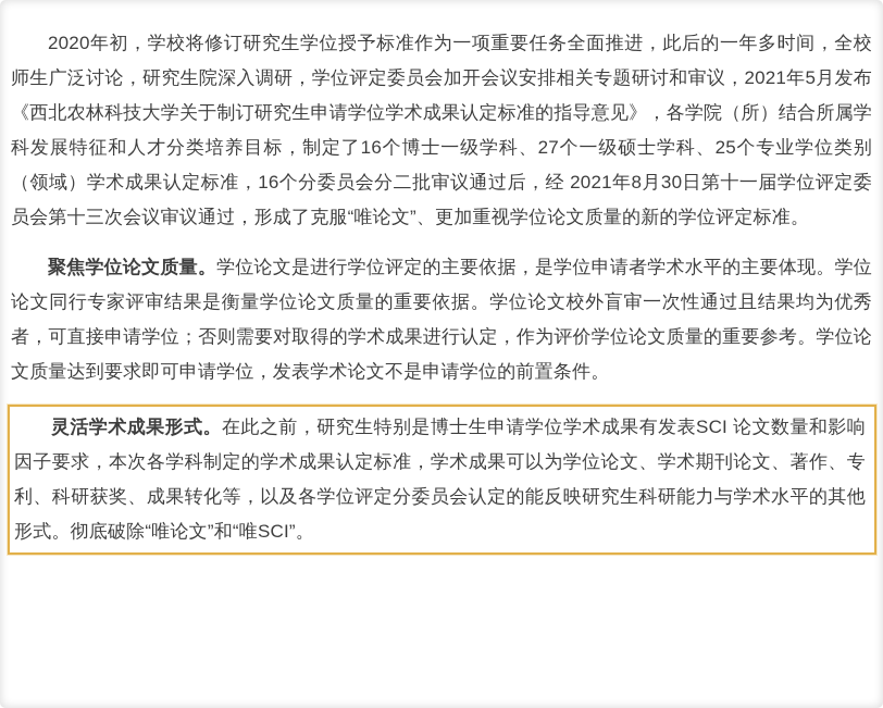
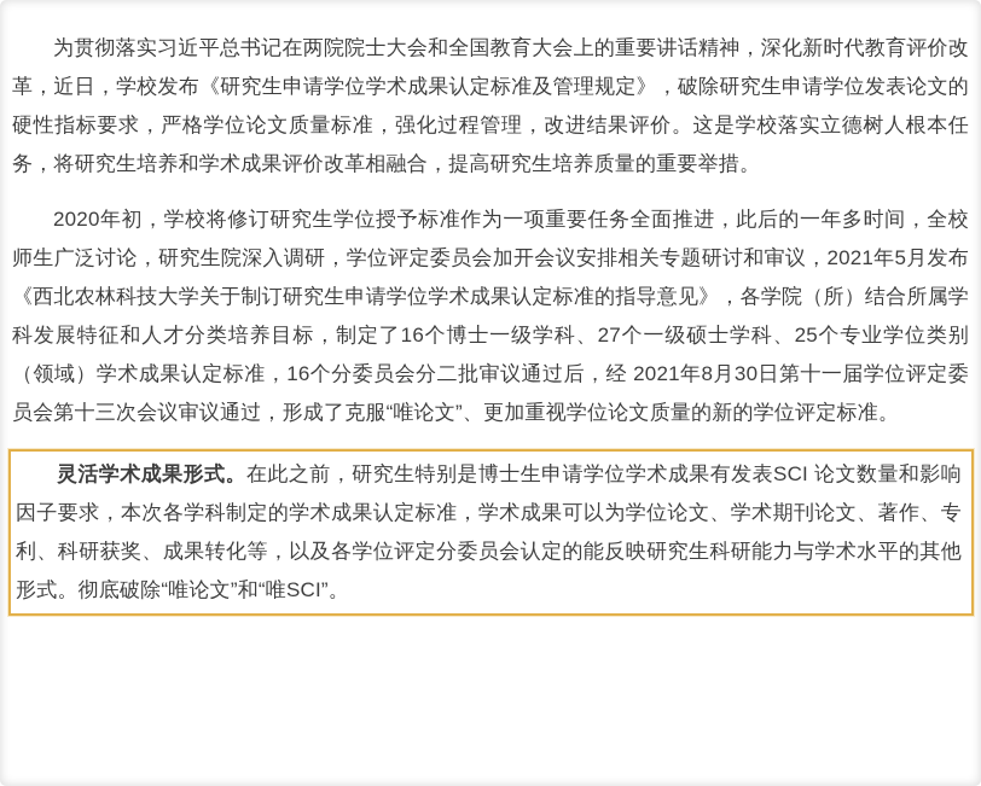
+ 为贯彻落实习近平总书记在两院院士大会和全国教育大会上的重要讲话精神，深化新时代教育评价改革，近日，学校发布《研究生申请学位学术成果认定标准及管理规定》，破除研究生申请学位发表论文的硬性指标要求，严格学位论文质量标准，强化过程管理，改进结果评价。这是学校落实立德树人根本任务，将研究生培养和学术成果评价改革相融合，提高研究生培养质量的重要举措。
  2020年初，学校将修订研究生学位授予标准作为一项重要任务全面推进，此后的一年多时间，全校师生广泛讨论，研究生院深入调研，学位评定委员会加开会议安排相关专题研讨和审议，2021年5月发布《西北农林科技大学关于制订研究生申请学位学术成果认定标准的指导意见》，各学院（所）结合所属学科发展特征和人才分类培养目标，制定了16个博士一级学科、27个一级硕士学科、25个专业学位类别（领域）学术成果认定标准，16个分委员会分二批审议通过后，经 2021年8月30日第十一届学位评定委员会第十三次会议审议通过，形成了克服“唯论文”、更加重视学位论文质量的新的学位评定标准。
- 聚焦学位论文质量。学位论文是进行学位评定的主要依据，是学位申请者学术水平的主要体现。学位论文同行专家评审结果是衡量学位论文质量的重要依据。学位论文校外盲审一次性通过且结果均为优秀者，可直接申请学位；否则需要对取得的学术成果进行认定，作为评价学位论文质量的重要参考。学位论文质量达到要求即可申请学位，发表学术论文不是申请学位的前置条件。
  灵活学术成果形式。在此之前，研究生特别是博士生申请学位学术成果有发表SCI 论文数量和影响因子要求，本次各学科制定的学术成果认定标准，学术成果可以为学位论文、学术期刊论文、著作、专利、科研获奖、成果转化等，以及各学位评定分委员会认定的能反映研究生科研能力与学术水平的其他形式。彻底破除“唯论文”和“唯SCI”。
